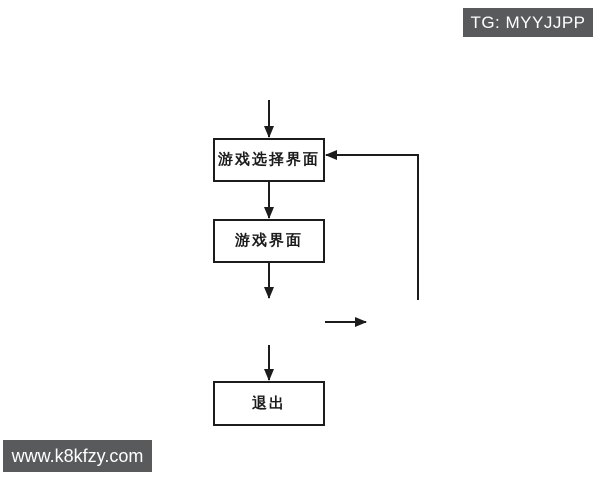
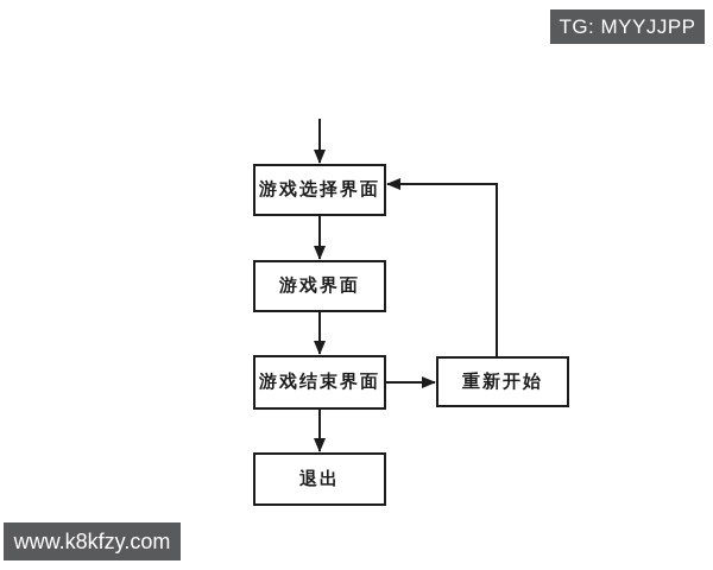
  游戏选择界面
  游戏界面
+ 游戏结束界面
+ 重新开始
  退出
  TG: MYYJJPP
  www.k8kfzy.com
